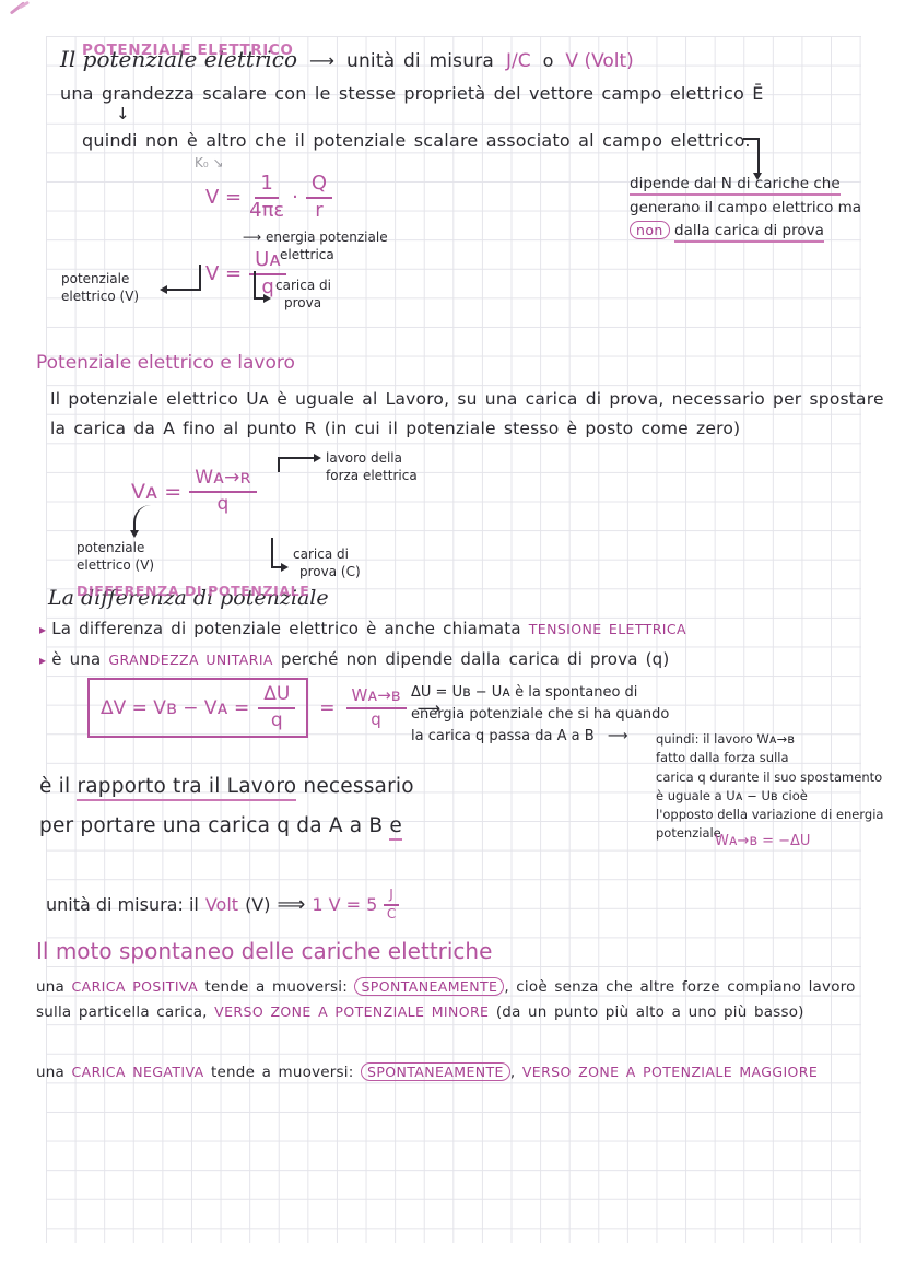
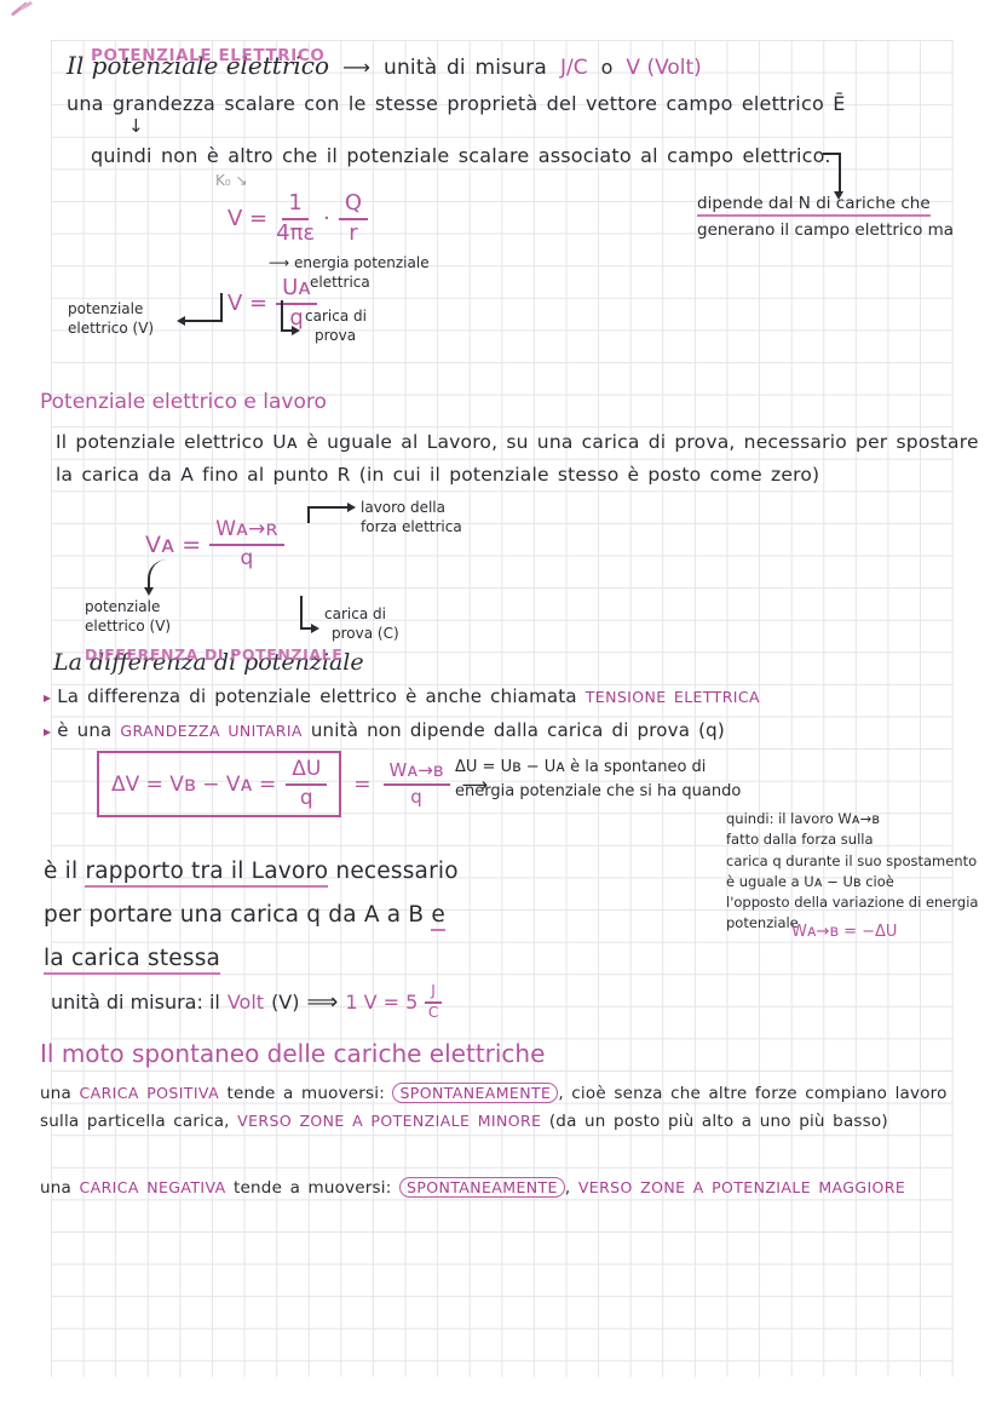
  POTENZIALE ELETTRICO
  Il potenziale elettrico
  ⟶
  unità di misura
  J/C
  o
  V (Volt)
  una grandezza scalare con le stesse proprietà del vettore campo elettrico Ē
  ↓
  quindi non è altro che il potenziale scalare associato al campo elettrico.
  K₀ ↘
  V =
  1
  4πε
  ·
  Q
  r
  ⟶ energia potenziale
  elettrica
  V =
  Uᴀ
  q
  potenziale
  elettrico (V)
  carica di
  prova
  dipende dal N di cariche che
  generano il campo elettrico ma
- non dalla carica di prova
  Potenziale elettrico e lavoro
  Il potenziale elettrico Uᴀ è uguale al Lavoro, su una carica di prova, necessario per spostare
  la carica da A fino al punto R (in cui il potenziale stesso è posto come zero)
  Vᴀ =
  Wᴀ→ʀ
  q
  lavoro della
  forza elettrica
  potenziale
  elettrico (V)
  carica di
  prova (C)
  DIFFERENZA DI POTENZIALE
  La differenza di potenziale
  ▸ La differenza di potenziale elettrico è anche chiamata TENSIONE ELETTRICA
- ▸ è una GRANDEZZA UNITARIA perché non dipende dalla carica di prova (q)
+ ▸ è una GRANDEZZA UNITARIA unità non dipende dalla carica di prova (q)
  ΔV = Vʙ − Vᴀ =
  ΔU
  q
  =
  Wᴀ→ʙ
  q
  ⟶
  ΔU = Uʙ − Uᴀ è la spontaneo di
  energia potenziale che si ha quando
- la carica q passa da A a B ⟶
  quindi: il lavoro Wᴀ→ʙ
  fatto dalla forza sulla
  carica q durante il suo spostamento
  è uguale a Uᴀ − Uʙ cioè
  l'opposto della variazione di energia
  potenziale
  Wᴀ→ʙ = −ΔU
  è il rapporto tra il Lavoro necessario
  per portare una carica q da A a B e
+ la carica stessa
  unità di misura: il
  Volt
  (V)
  ⟹
  1 V = 5
  J
  C
  Il moto spontaneo delle cariche elettriche
  una CARICA POSITIVA tende a muoversi: SPONTANEAMENTE , cioè senza che altre forze compiano lavoro
- sulla particella carica, VERSO ZONE A POTENZIALE MINORE (da un punto più alto a uno più basso)
+ sulla particella carica, VERSO ZONE A POTENZIALE MINORE (da un posto più alto a uno più basso)
  una CARICA NEGATIVA tende a muoversi: SPONTANEAMENTE , VERSO ZONE A POTENZIALE MAGGIORE
